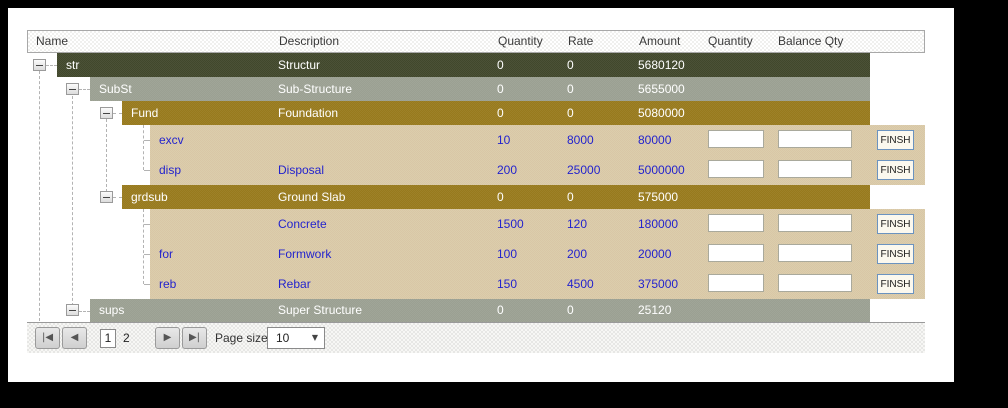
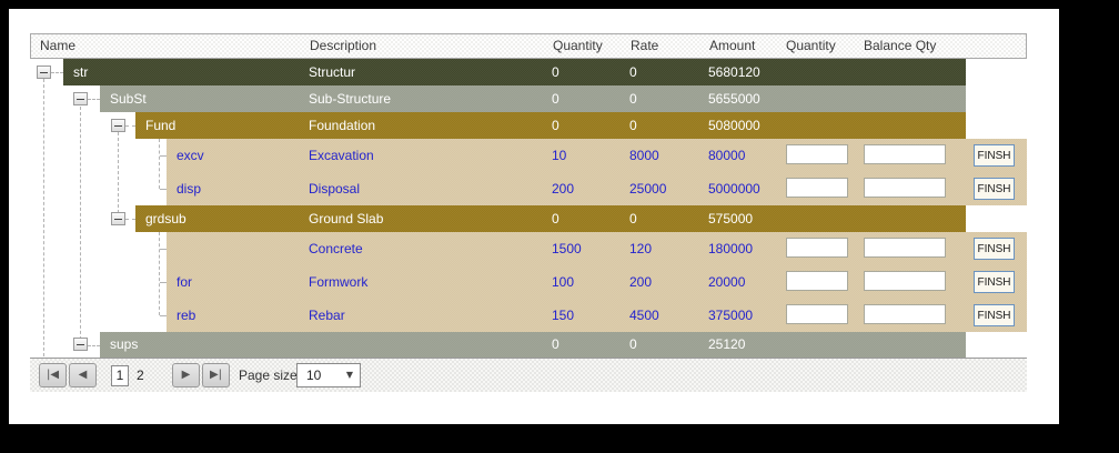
  Name
  Description
  Quantity
  Rate
  Amount
  Quantity
  Balance Qty
  str
  Structur
  0
  0
  5680120
  SubSt
  Sub-Structure
  0
  0
  5655000
  Fund
  Foundation
  0
  0
  5080000
  excv
+ Excavation
  10
  8000
  80000
  FINSH
  disp
  Disposal
  200
  25000
  5000000
  FINSH
  grdsub
  Ground Slab
  0
  0
  575000
  Concrete
  1500
  120
  180000
  FINSH
  for
  Formwork
  100
  200
  20000
  FINSH
  reb
  Rebar
  150
  4500
  375000
  FINSH
  sups
- Super Structure
  0
  0
  25120
  |◀
  ◀
  1
  2
  ▶
  ▶|
  Page size
  10
  ▼
